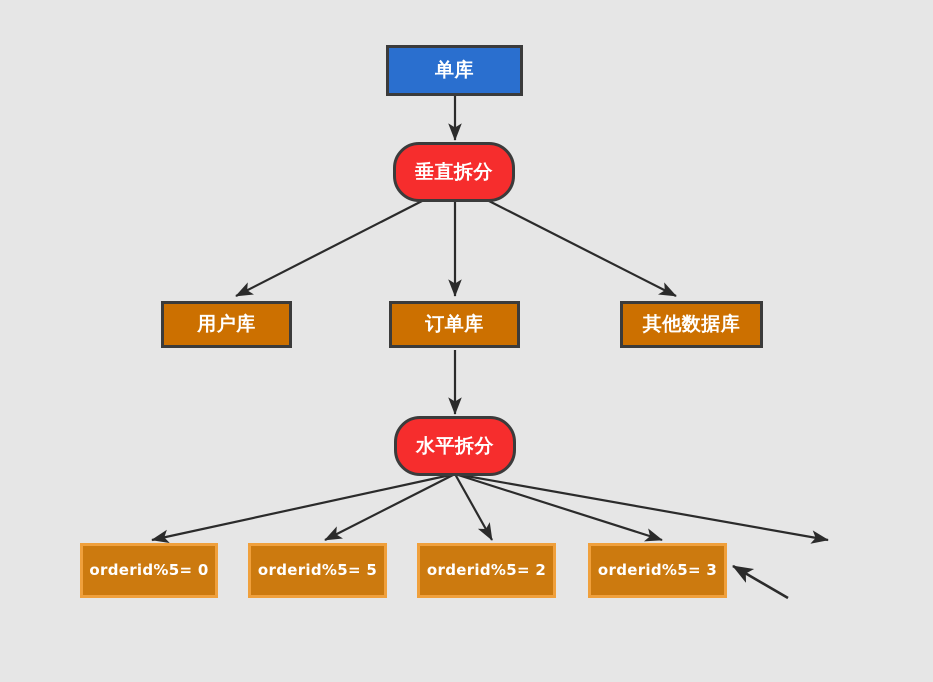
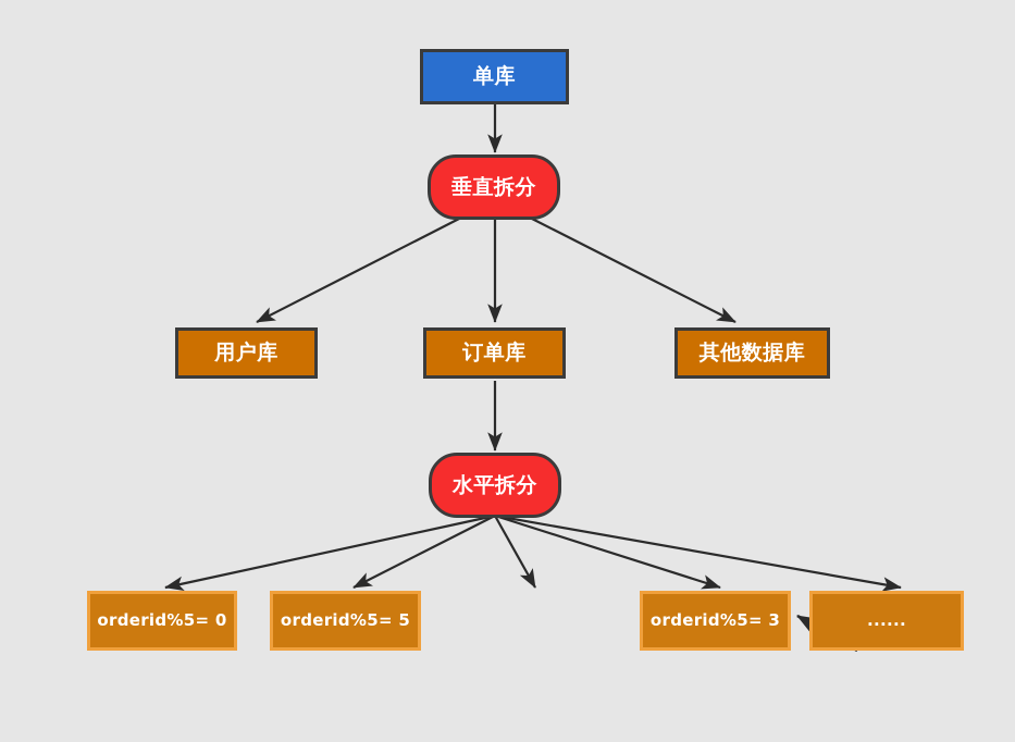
  单库
  垂直拆分
  用户库
  订单库
  其他数据库
  水平拆分
  orderid%5= 0
  orderid%5= 5
- orderid%5= 2
  orderid%5= 3
+ ......
